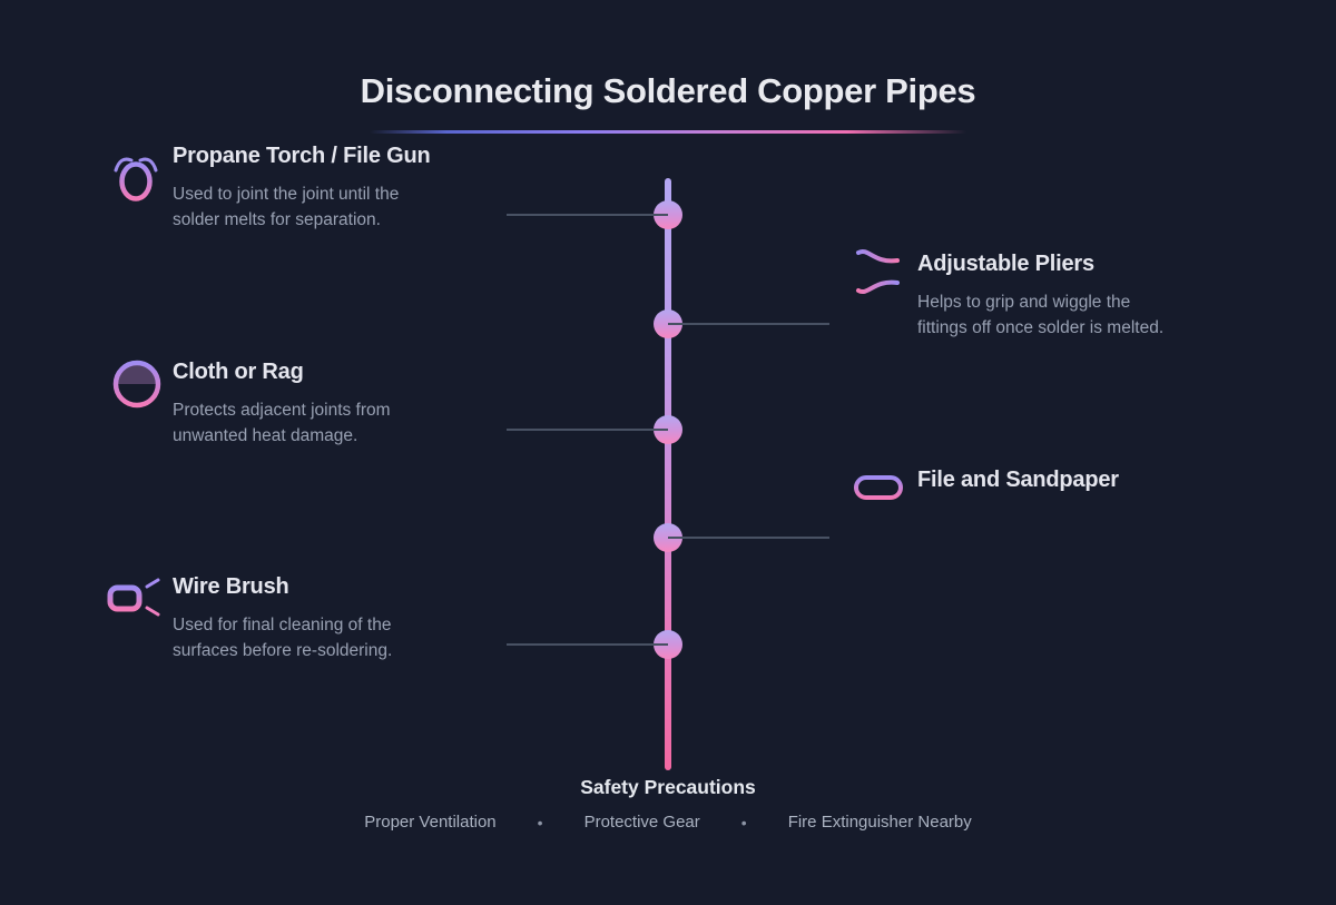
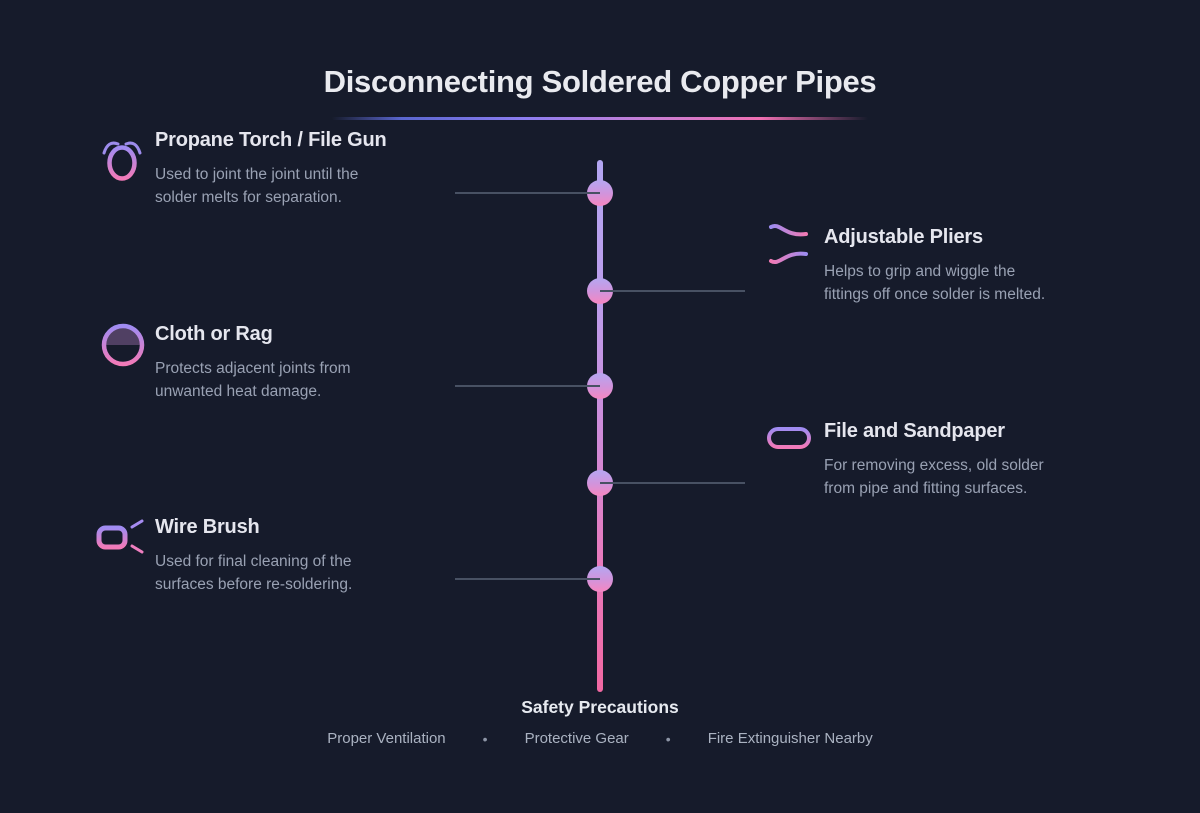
  Disconnecting Soldered Copper Pipes
  Propane Torch / File Gun
  Used to joint the joint until the
  solder melts for separation.
  Adjustable Pliers
  Helps to grip and wiggle the
  fittings off once solder is melted.
  Cloth or Rag
  Protects adjacent joints from
  unwanted heat damage.
  File and Sandpaper
+ For removing excess, old solder
+ from pipe and fitting surfaces.
  Wire Brush
  Used for final cleaning of the
  surfaces before re-soldering.
  Safety Precautions
  Proper Ventilation
  •
  Protective Gear
  •
  Fire Extinguisher Nearby
